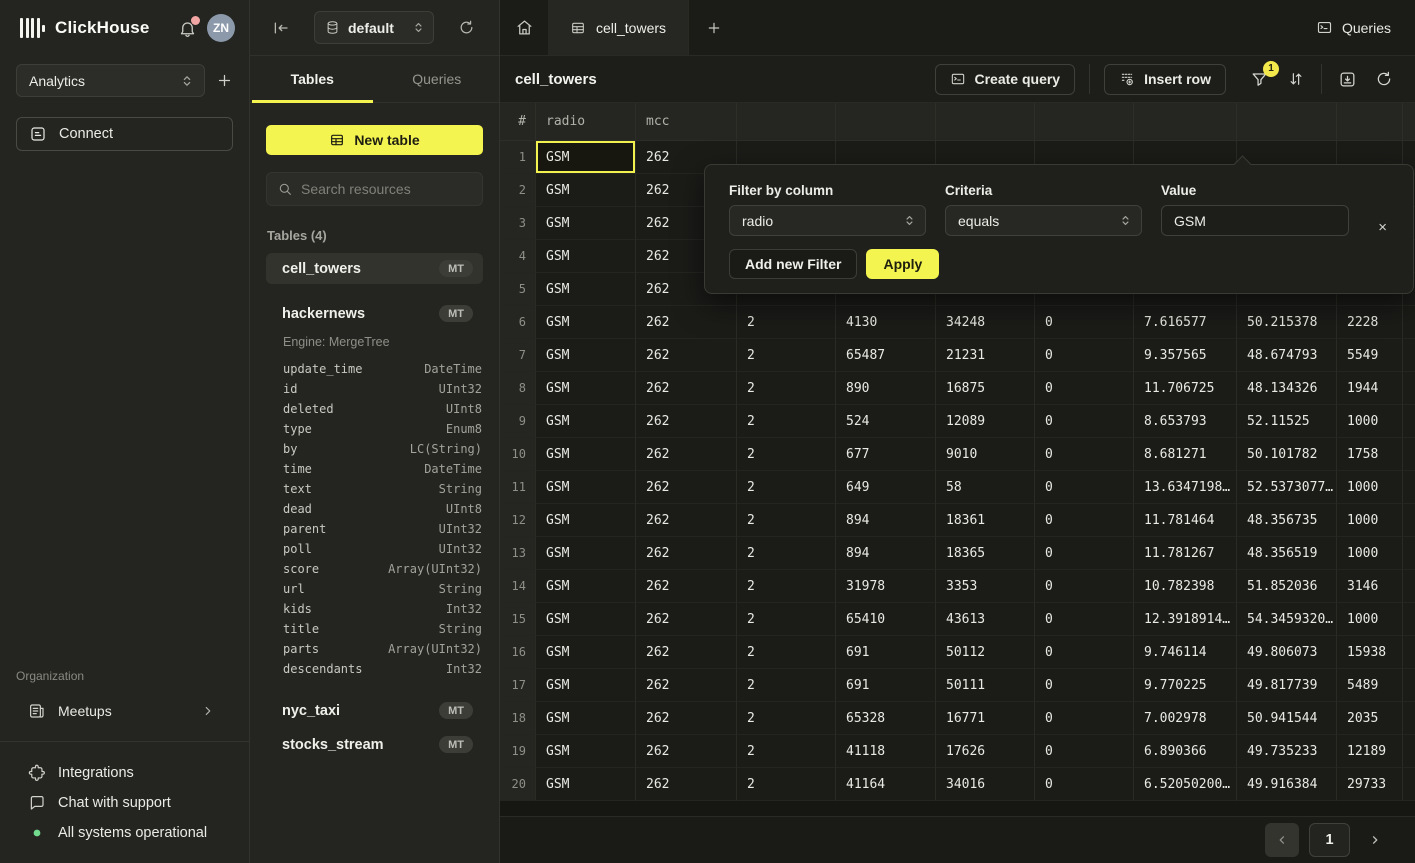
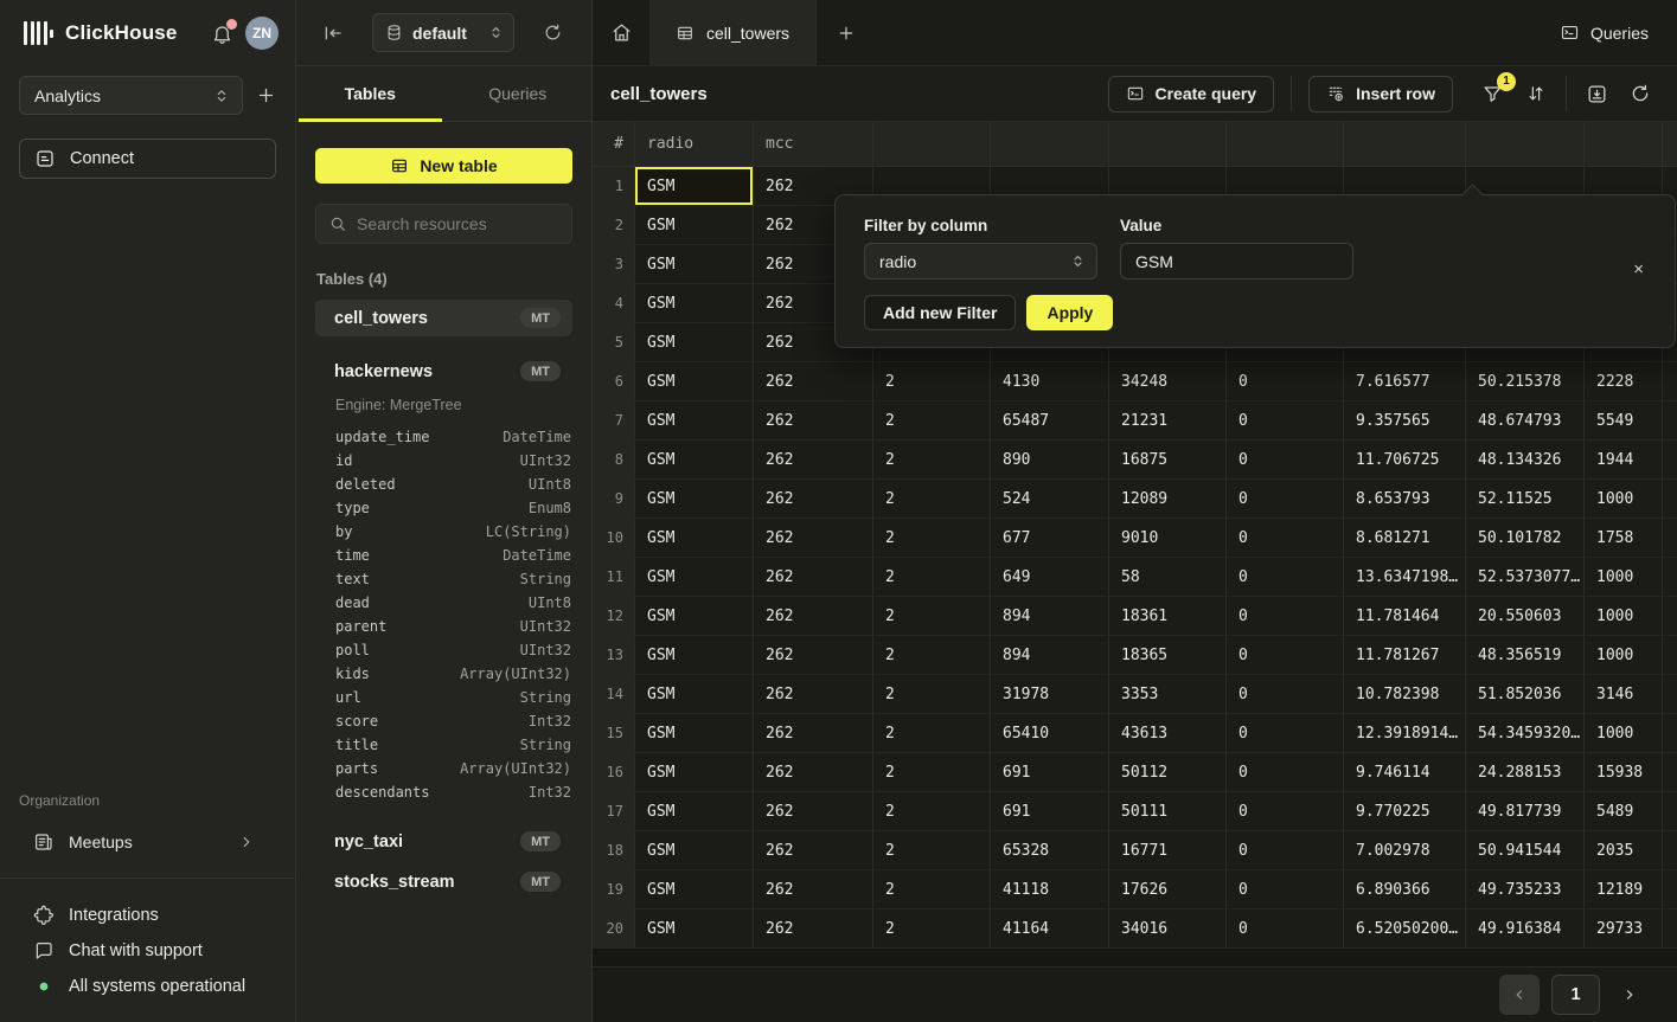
  ClickHouse
  ZN
  Analytics
  Connect
  Organization
  Meetups
  Integrations
  Chat with support
  All systems operational
  default
  Tables
  Queries
  New table
  Search resources
  Tables (4)
  cell_towers
  MT
  hackernews
  MT
  Engine: MergeTree
  update_time
  DateTime
  id
  UInt32
  deleted
  UInt8
  type
  Enum8
  by
  LC(String)
  time
  DateTime
  text
  String
  dead
  UInt8
  parent
  UInt32
  poll
  UInt32
- score
+ kids
  Array(UInt32)
  url
  String
- kids
+ score
  Int32
  title
  String
  parts
  Array(UInt32)
  descendants
  Int32
  nyc_taxi
  MT
  stocks_stream
  MT
  cell_towers
  Queries
  cell_towers
  Create query
  Insert row
  1
  #
  radio
  mcc
  1
  GSM
  262
  2
  GSM
  262
  3
  GSM
  262
  4
  GSM
  262
  5
  GSM
  262
  6
  GSM
  262
  2
  4130
  34248
  0
  7.616577
  50.215378
  2228
  7
  GSM
  262
  2
  65487
  21231
  0
  9.357565
  48.674793
  5549
  8
  GSM
  262
  2
  890
  16875
  0
  11.706725
  48.134326
  1944
  9
  GSM
  262
  2
  524
  12089
  0
  8.653793
  52.11525
  1000
  10
  GSM
  262
  2
  677
  9010
  0
  8.681271
  50.101782
  1758
  11
  GSM
  262
  2
  649
  58
  0
  13.6347198…
  52.5373077…
  1000
  12
  GSM
  262
  2
  894
  18361
  0
  11.781464
- 48.356735
+ 20.550603
  1000
  13
  GSM
  262
  2
  894
  18365
  0
  11.781267
  48.356519
  1000
  14
  GSM
  262
  2
  31978
  3353
  0
  10.782398
  51.852036
  3146
  15
  GSM
  262
  2
  65410
  43613
  0
  12.3918914…
  54.3459320…
  1000
  16
  GSM
  262
  2
  691
  50112
  0
  9.746114
- 49.806073
+ 24.288153
  15938
  17
  GSM
  262
  2
  691
  50111
  0
  9.770225
  49.817739
  5489
  18
  GSM
  262
  2
  65328
  16771
  0
  7.002978
  50.941544
  2035
  19
  GSM
  262
  2
  41118
  17626
  0
  6.890366
  49.735233
  12189
  20
  GSM
  262
  2
  41164
  34016
  0
  6.52050200…
  49.916384
  29733
  Filter by column
  radio
- Criteria
- equals
  Value
  GSM
  ×
  Add new Filter
  Apply
  1
